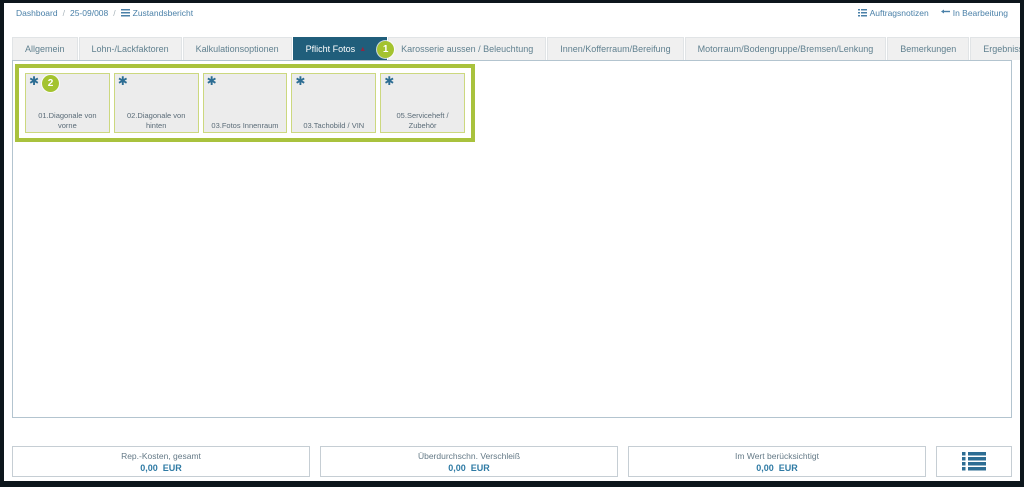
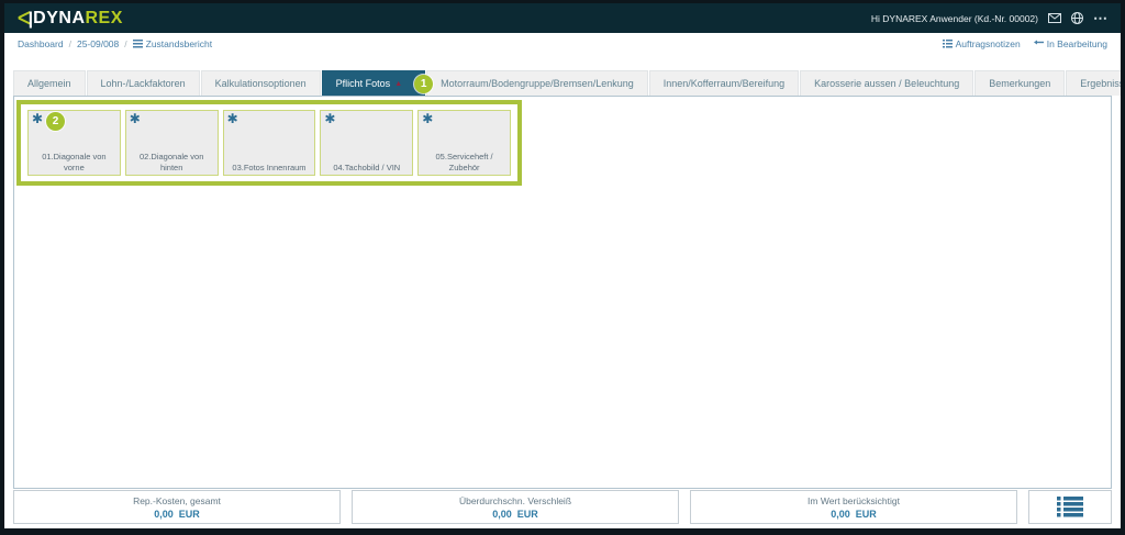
+ ᐸ|
+ DYNAREX
+ Hi DYNAREX Anwender (Kd.-Nr. 00002)
+ ⋯
  Dashboard
  /
  25-09/008
  /
  Zustandsbericht
  Auftragsnotizen
  In Bearbeitung
  Allgemein
  Lohn-/Lackfaktoren
  Kalkulationsoptionen
  Pflicht Fotos
  1
- Karosserie aussen / Beleuchtung
+ Motorraum/Bodengruppe/Bremsen/Lenkung
  Innen/Kofferraum/Bereifung
- Motorraum/Bodengruppe/Bremsen/Lenkung
+ Karosserie aussen / Beleuchtung
  Bemerkungen
  Ergebnis
  ✱
  2
  01.Diagonale von vorne
  ✱
  02.Diagonale von hinten
  ✱
  03.Fotos Innenraum
  ✱
- 03.Tachobild / VIN
+ 04.Tachobild / VIN
  ✱
  05.Serviceheft / Zubehör
  Rep.-Kosten, gesamt
  0,00
  EUR
  Überdurchschn. Verschleiß
  0,00
  EUR
  Im Wert berücksichtigt
  0,00
  EUR
